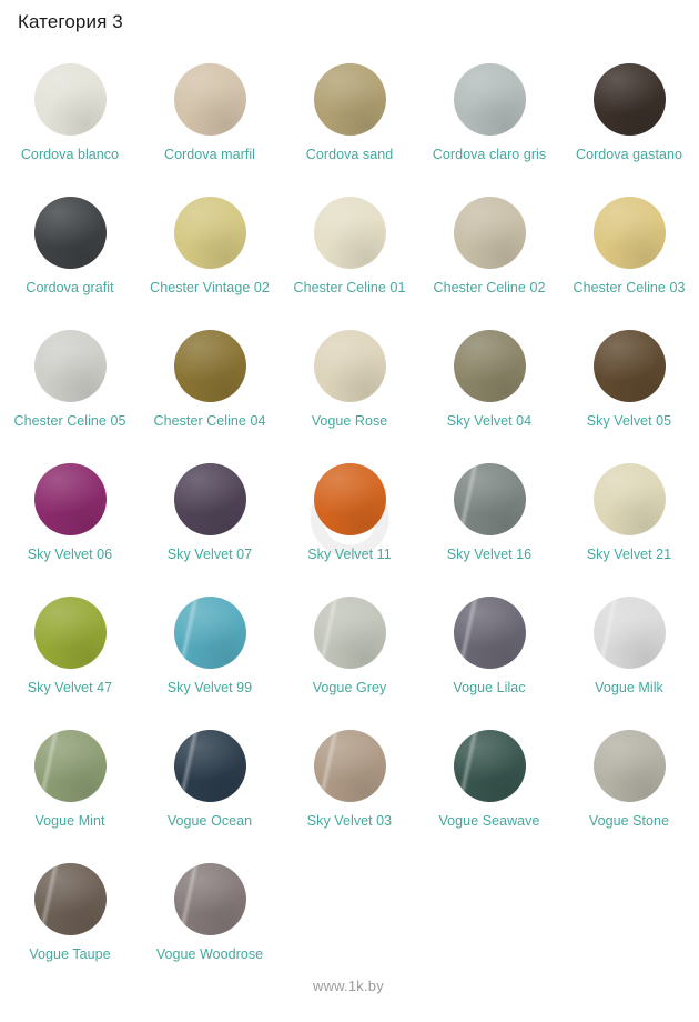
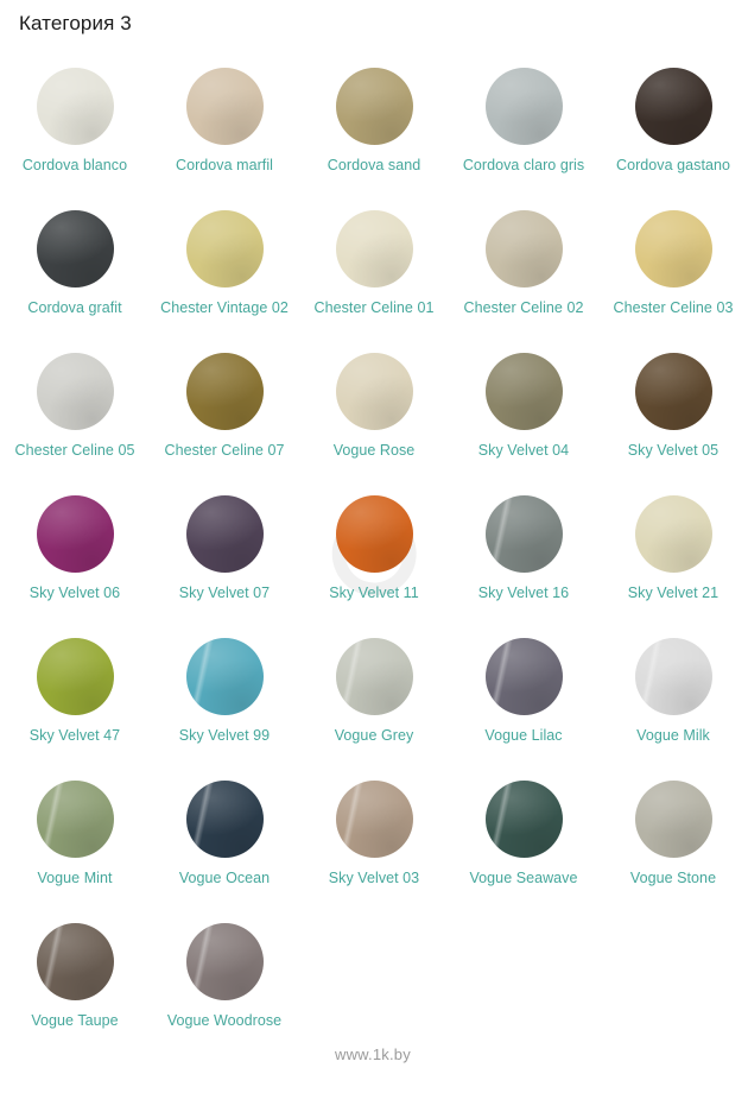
  Категория 3
  Cordova blanco
  Cordova marfil
  Cordova sand
  Cordova claro gris
  Cordova gastano
  Cordova grafit
  Chester Vintage 02
  Chester Celine 01
  Chester Celine 02
  Chester Celine 03
  Chester Celine 05
- Chester Celine 04
+ Chester Celine 07
  Vogue Rose
  Sky Velvet 04
  Sky Velvet 05
  Sky Velvet 06
  Sky Velvet 07
  Sky Velvet 11
  Sky Velvet 16
  Sky Velvet 21
  Sky Velvet 47
  Sky Velvet 99
  Vogue Grey
  Vogue Lilac
  Vogue Milk
  Vogue Mint
  Vogue Ocean
  Sky Velvet 03
  Vogue Seawave
  Vogue Stone
  Vogue Taupe
  Vogue Woodrose
  www.1k.by
